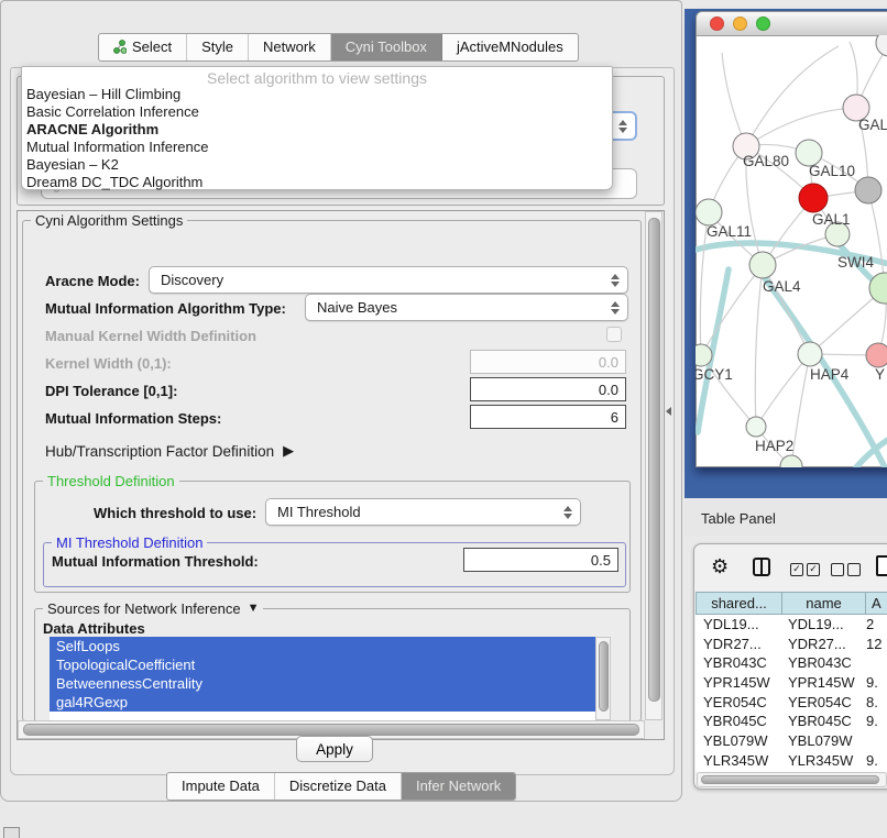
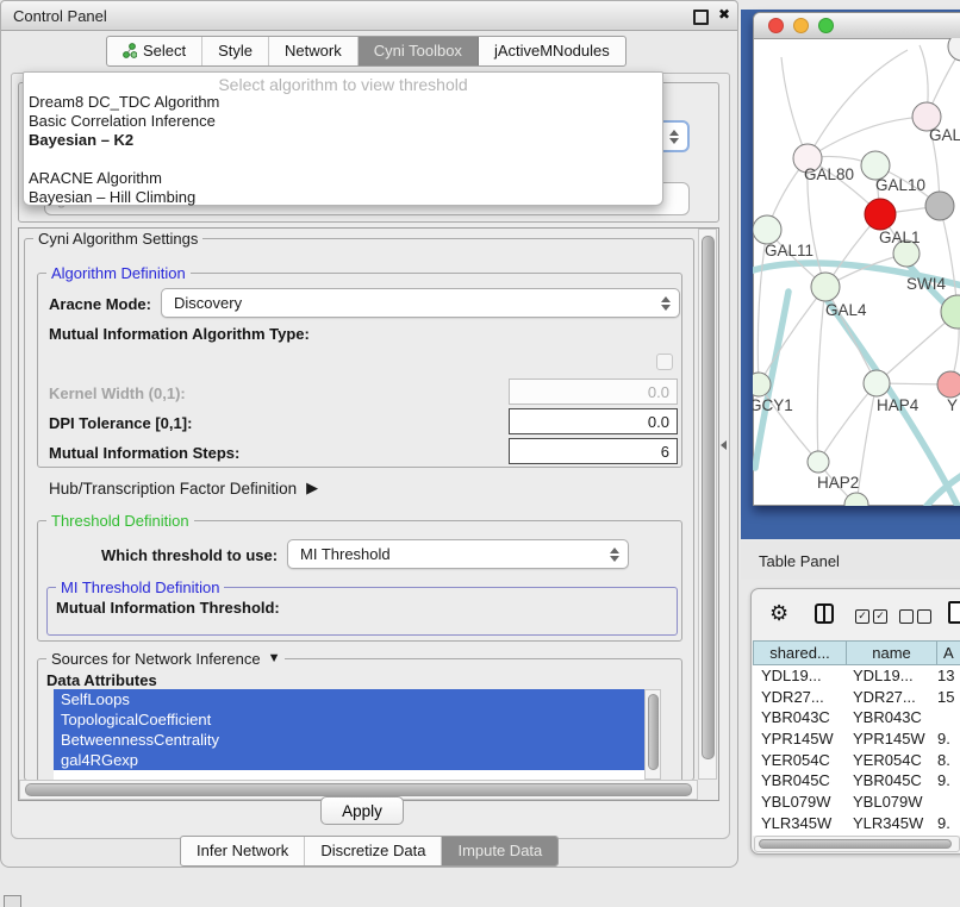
+ Control Panel
+ ✖
  Select
  Style
  Network
  Cyni Toolbox
  jActiveMNodules
- Select algorithm to view settings
+ Select algorithm to view threshold
- Bayesian – Hill Climbing
+ Dream8 DC_TDC Algorithm
  Basic Correlation Inference
- ARACNE Algorithm
+ Bayesian – K2
- Mutual Information Inference
- Bayesian – K2
+ ARACNE Algorithm
- Dream8 DC_TDC Algorithm
+ Bayesian – Hill Climbing
  Cyni Algorithm Settings
+ Algorithm Definition
  Aracne Mode:
  Discovery
  Mutual Information Algorithm Type:
- Naive Bayes
- Manual Kernel Width Definition
  Kernel Width (0,1):
  0.0
  DPI Tolerance [0,1]:
  0.0
  Mutual Information Steps:
  6
  Hub/Transcription Factor Definition
  ▶
  Threshold Definition
  Which threshold to use:
  MI Threshold
  MI Threshold Definition
  Mutual Information Threshold:
- 0.5
  Sources for Network Inference
  ▼
  Data Attributes
  SelfLoops
  TopologicalCoefficient
  BetweennessCentrality
  gal4RGexp
  Apply
- Impute Data
+ Infer Network
  Discretize Data
- Infer Network
+ Impute Data
  GAL
  GAL80
  GAL10
  GAL1
  GAL11
  SWI4
  GAL4
  GCY1
  HAP4
  Y
  HAP2
  Table Panel
  ⚙
  ✓
  ✓
  shared...
  name
  A
  YDL19...
  YDL19...
- 2
+ 13
  YDR27...
  YDR27...
- 12
+ 15
  YBR043C
  YBR043C
  YPR145W
  YPR145W
  9.
  YER054C
  YER054C
  8.
  YBR045C
  YBR045C
  9.
  YBL079W
  YBL079W
  YLR345W
  YLR345W
  9.
